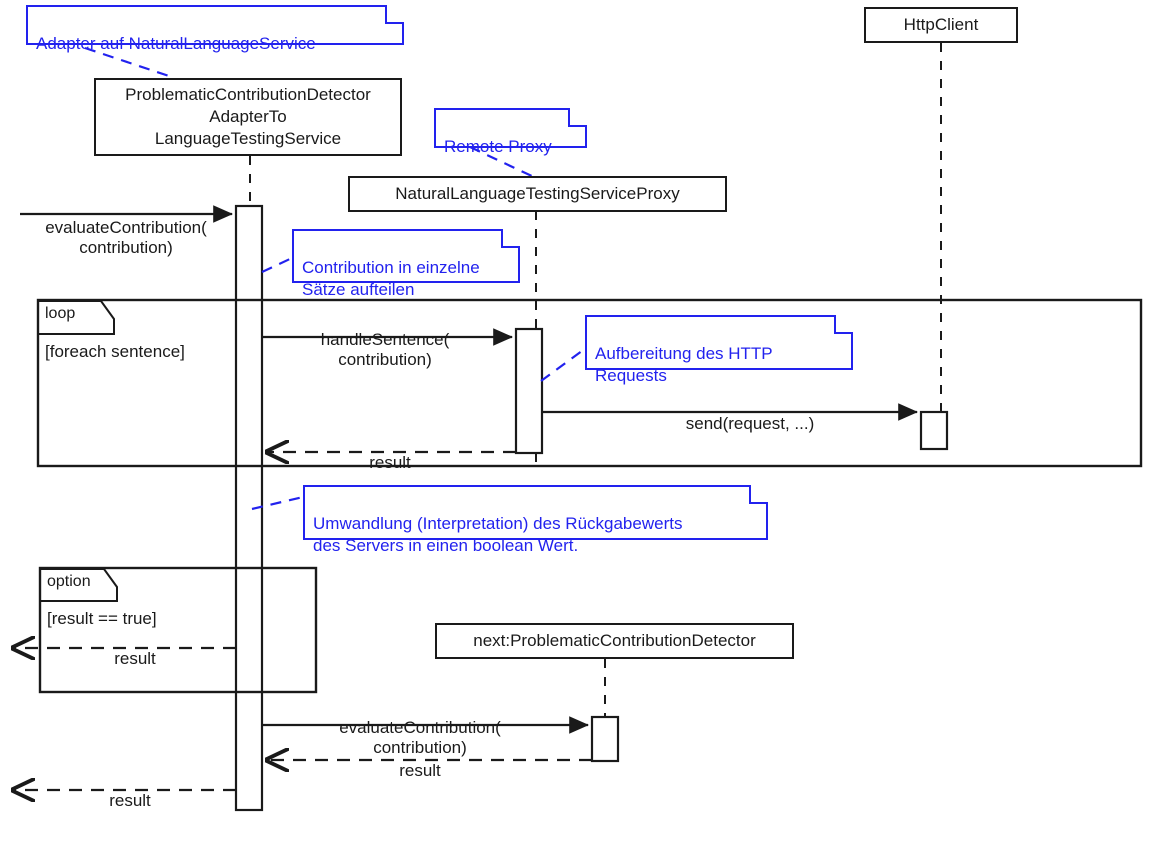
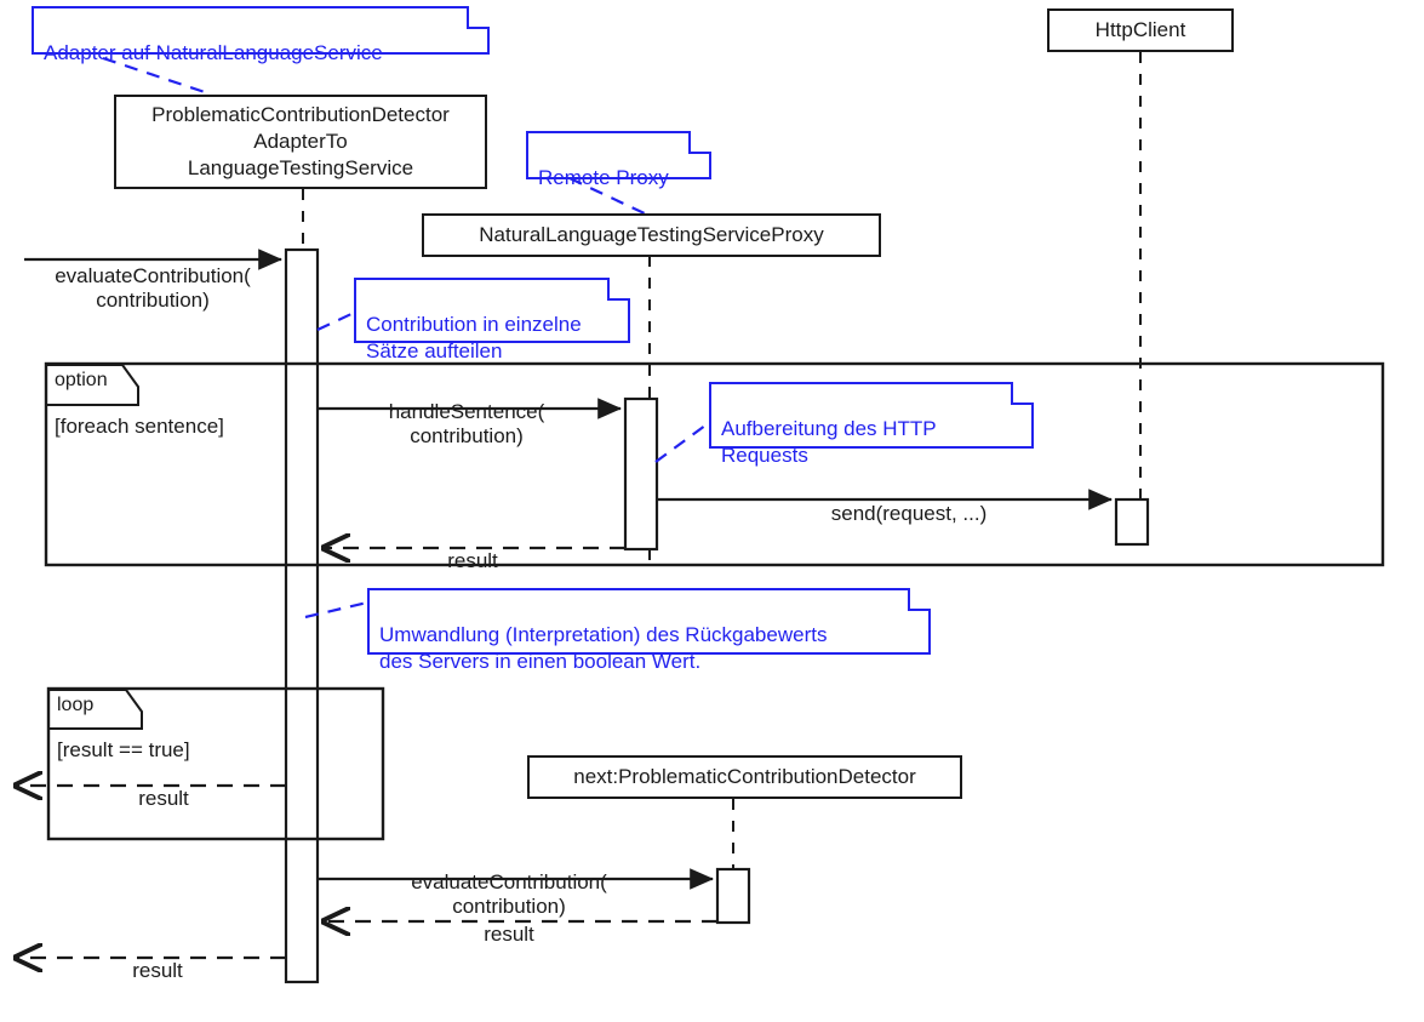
  ProblematicContributionDetector
  AdapterTo
  LanguageTestingService
  NaturalLanguageTestingServiceProxy
  HttpClient
  next:ProblematicContributionDetector
  Adapter auf NaturalLanguageService
  Remote Proxy
  Contribution in einzelne
  Sätze aufteilen
  Aufbereitung des HTTP
  Requests
  Umwandlung (Interpretation) des Rückgabewerts
  des Servers in einen boolean Wert.
- loop
+ option
  [foreach sentence]
- option
+ loop
  [result == true]
  evaluateContribution(
  contribution)
  handleSentence(
  contribution)
  send(request, ...)
  result
  result
  evaluateContribution(
  contribution)
  result
  result
